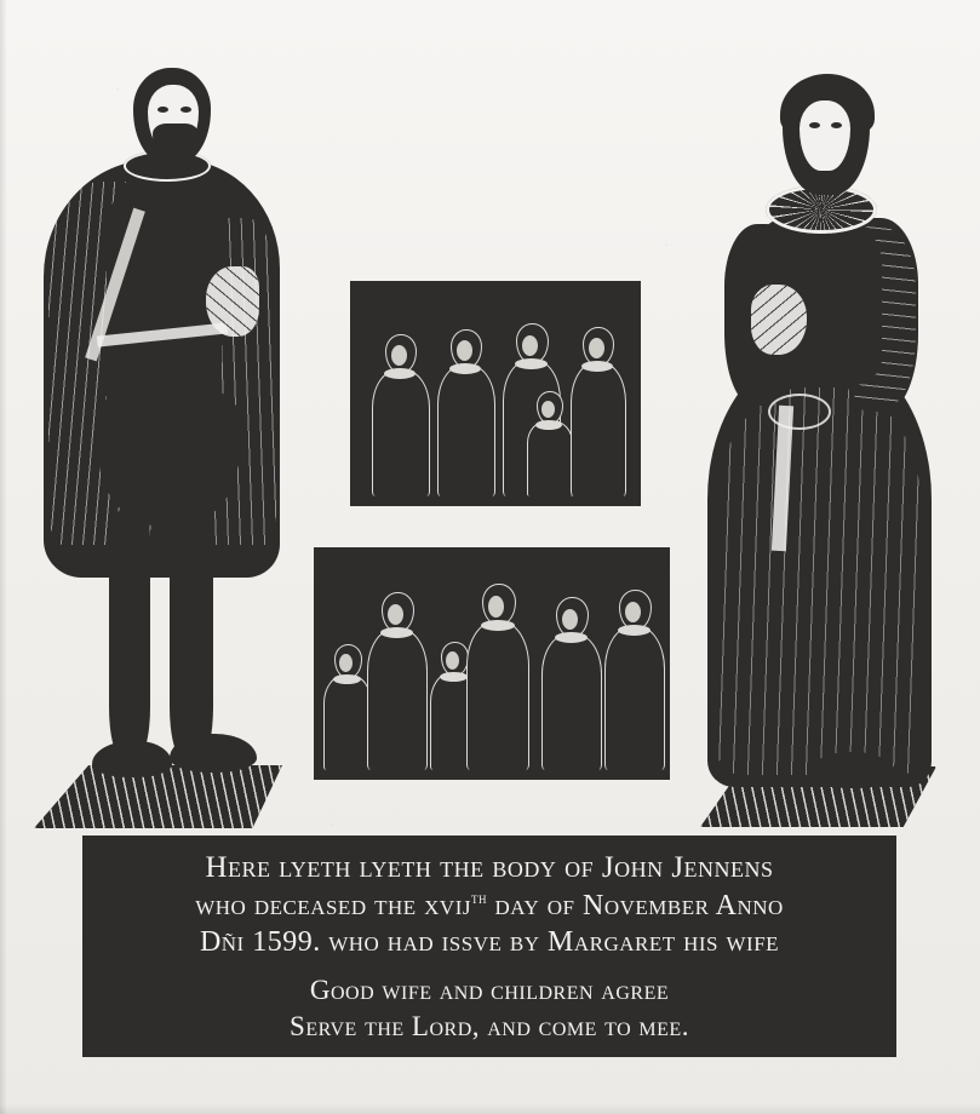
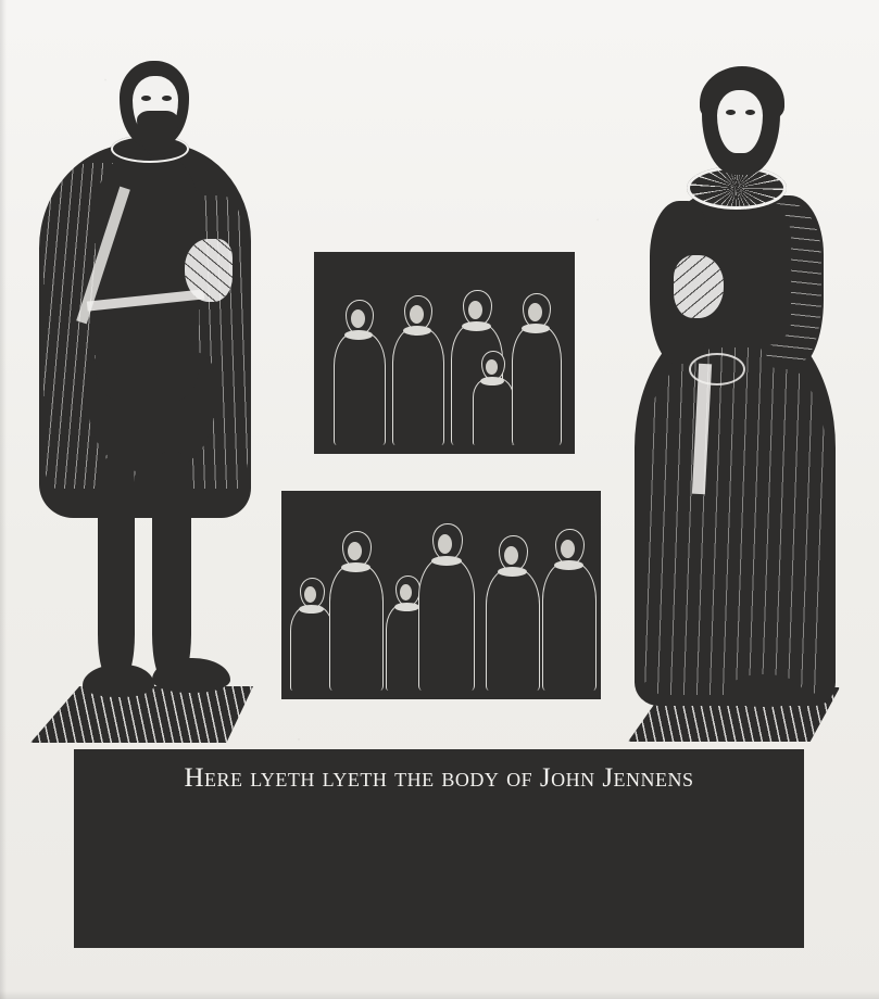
  Here lyeth lyeth the body of John Jennens
- who deceased the xvijth day of November Anno
- Dñi 1599. who had issve by Margaret his wife
- Good wife and children agree
- Serve the Lord, and come to mee.
